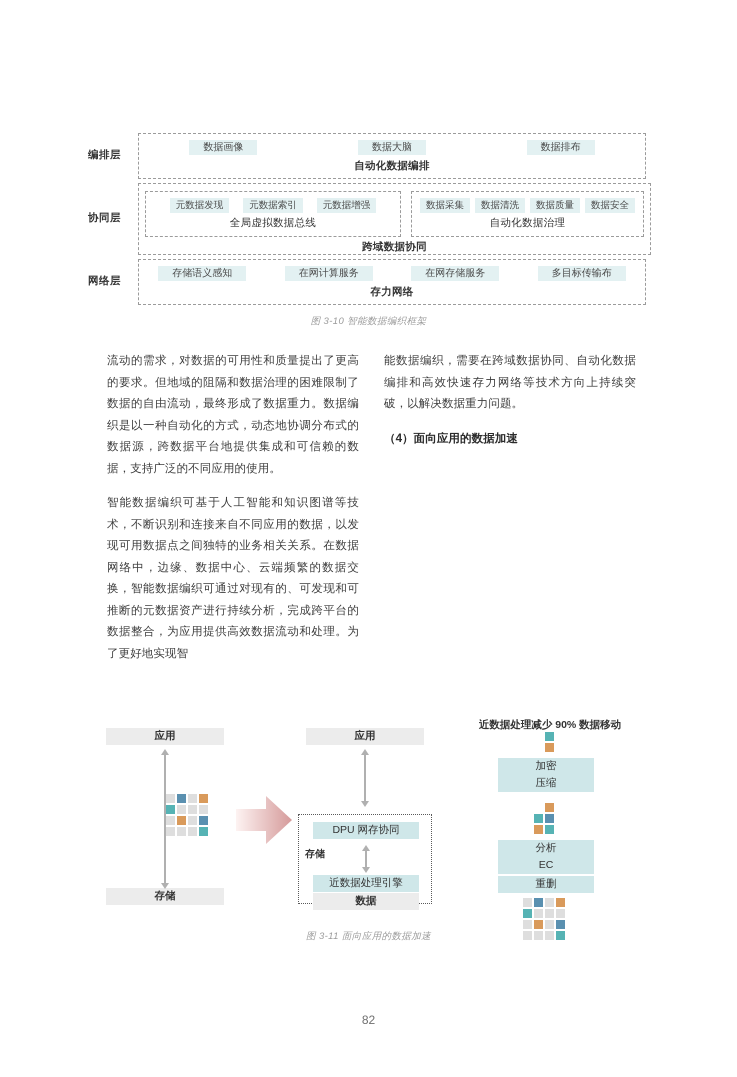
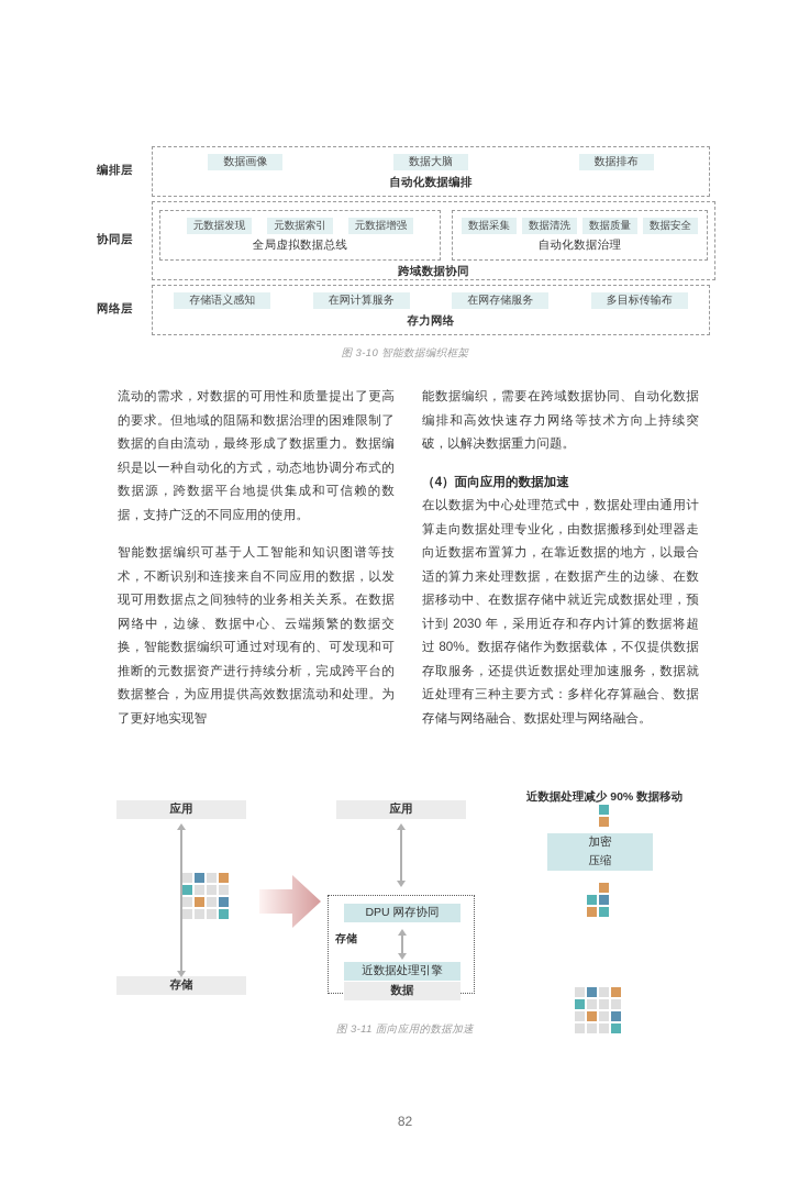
  编排层
  数据画像
  数据大脑
  数据排布
  自动化数据编排
  协同层
  元数据发现
  元数据索引
  元数据增强
  全局虚拟数据总线
  数据采集
  数据清洗
  数据质量
  数据安全
  自动化数据治理
  跨域数据协同
  网络层
  存储语义感知
  在网计算服务
  在网存储服务
  多目标传输布
  存力网络
  图 3-10 智能数据编织框架
  流动的需求，对数据的可用性和质量提出了更高的要求。但地域的阻隔和数据治理的困难限制了数据的自由流动，最终形成了数据重力。数据编织是以一种自动化的方式，动态地协调分布式的数据源，跨数据平台地提供集成和可信赖的数据，支持广泛的不同应用的使用。
  智能数据编织可基于人工智能和知识图谱等技术，不断识别和连接来自不同应用的数据，以发现可用数据点之间独特的业务相关关系。在数据网络中，边缘、数据中心、云端频繁的数据交换，智能数据编织可通过对现有的、可发现和可推断的元数据资产进行持续分析，完成跨平台的数据整合，为应用提供高效数据流动和处理。为了更好地实现智
  能数据编织，需要在跨域数据协同、自动化数据编排和高效快速存力网络等技术方向上持续突破，以解决数据重力问题。
  （4）面向应用的数据加速
+ 在以数据为中心处理范式中，数据处理由通用计算走向数据处理专业化，由数据搬移到处理器走向近数据布置算力，在靠近数据的地方，以最合适的算力来处理数据，在数据产生的边缘、在数据移动中、在数据存储中就近完成数据处理，预计到 2030 年，采用近存和存内计算的数据将超过 80%。数据存储作为数据载体，不仅提供数据存取服务，还提供近数据处理加速服务，数据就近处理有三种主要方式：多样化存算融合、数据存储与网络融合、数据处理与网络融合。
  应用
  存储
  应用
  DPU 网存协同
  存储
  近数据处理引擎
  数据
  近数据处理减少 90% 数据移动
  加密
  压缩
- 分析
- EC
- 重删
  图 3-11 面向应用的数据加速
  82
